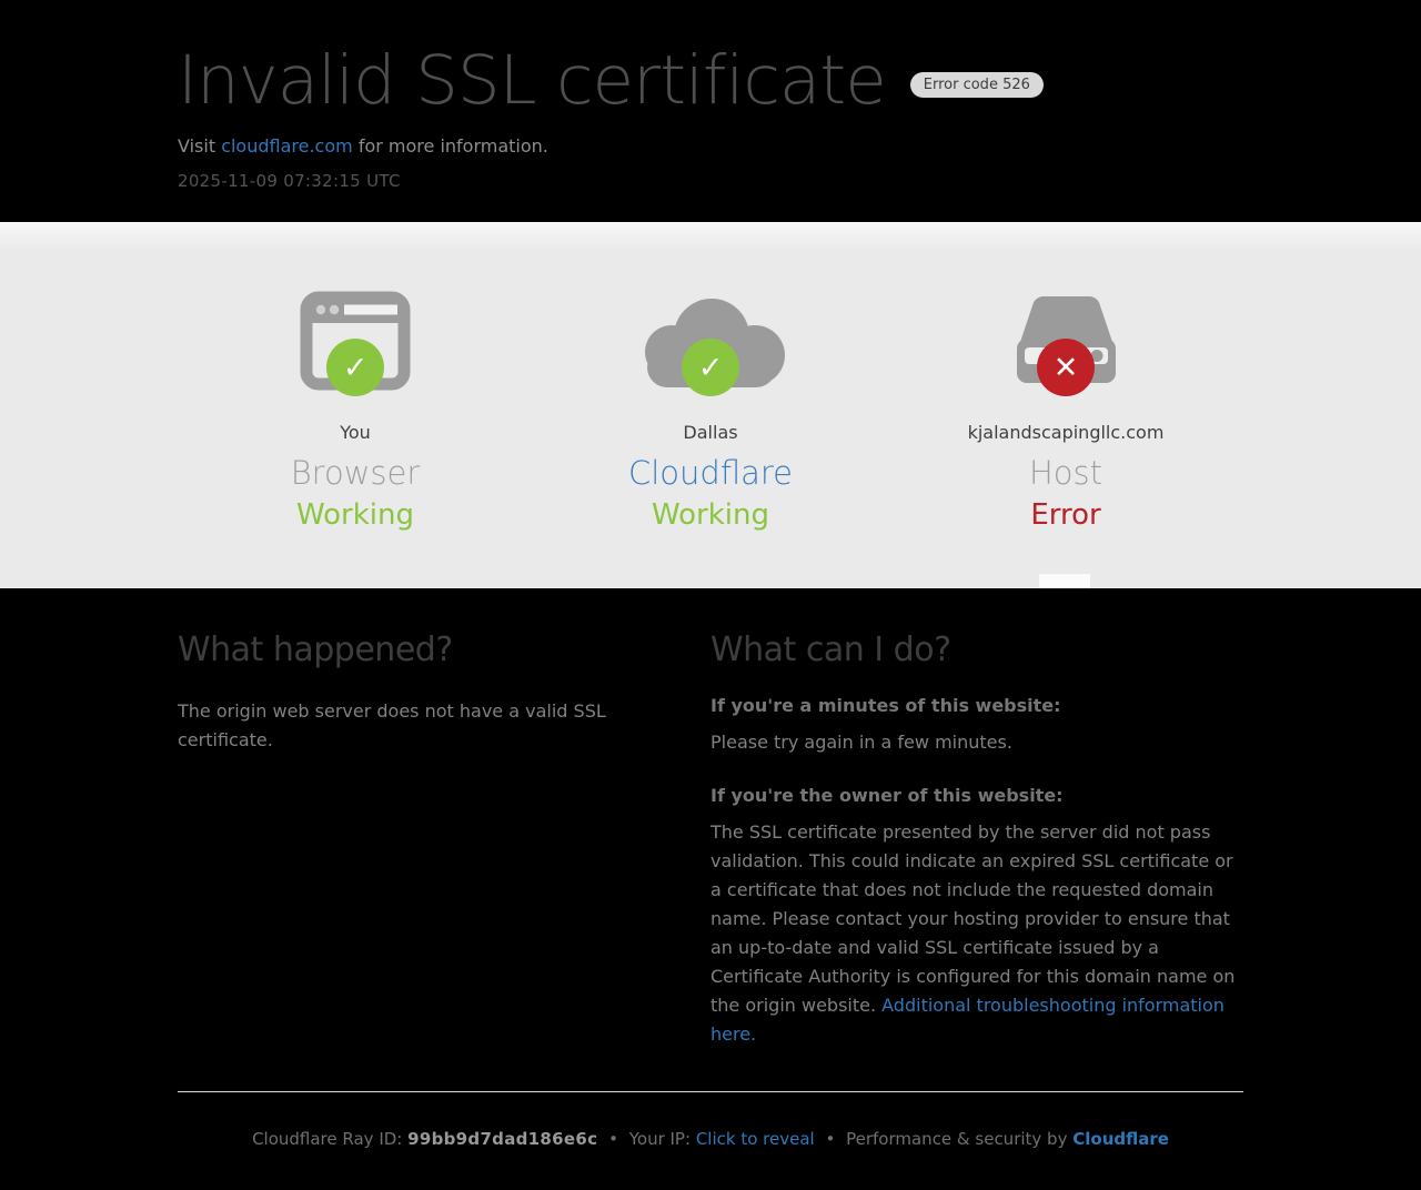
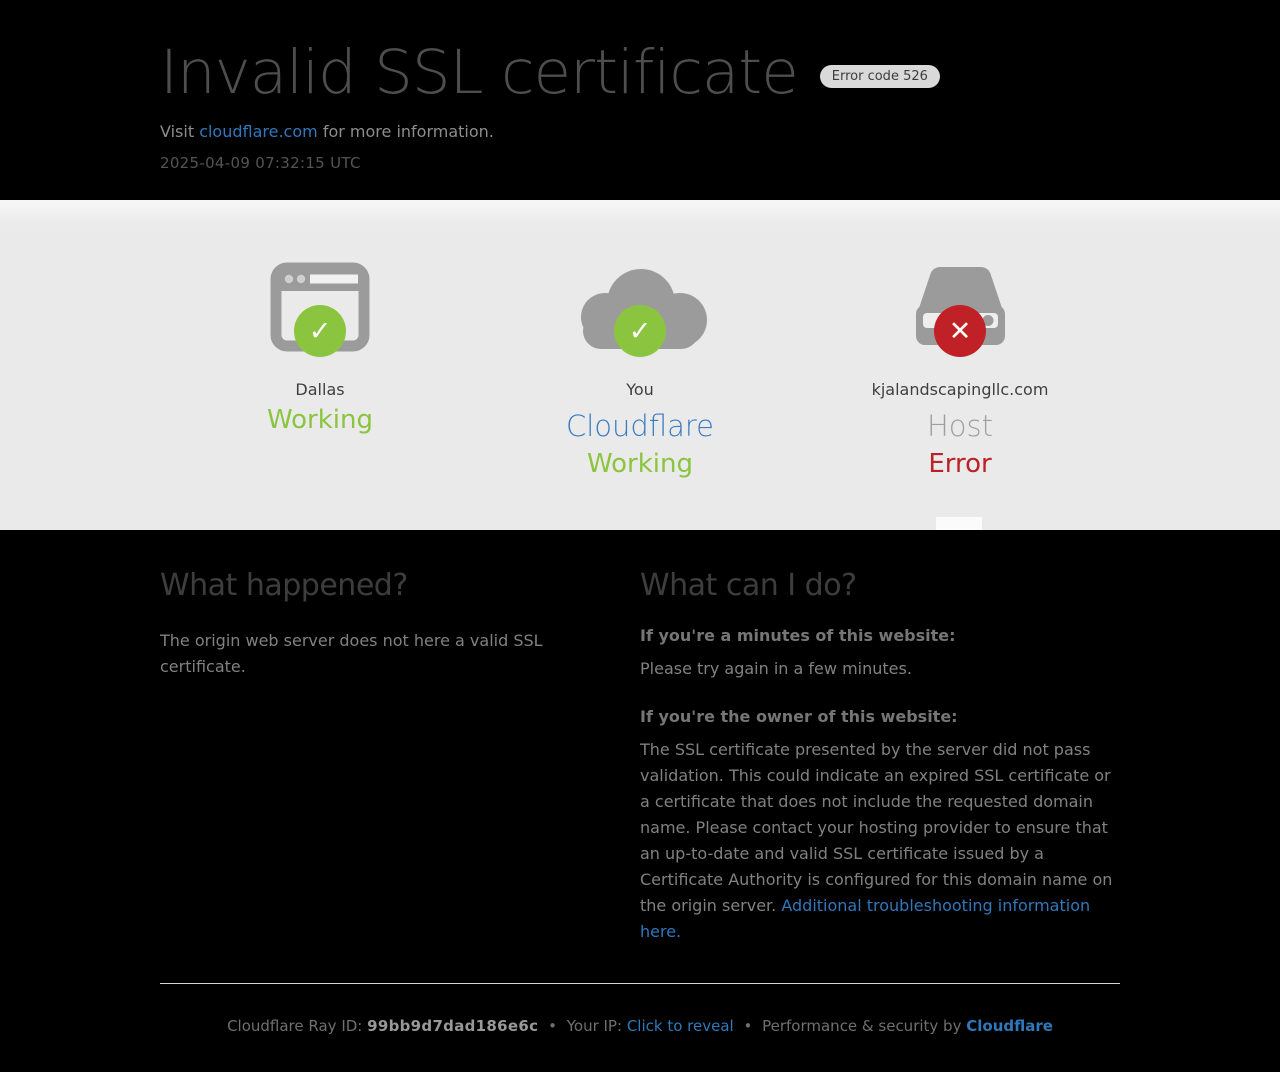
  Invalid SSL certificate
  Error code 526
  Visit cloudflare.com for more information.
- 2025-11-09 07:32:15 UTC
+ 2025-04-09 07:32:15 UTC
  ✓
- You
+ Dallas
- Browser
  Working
  ✓
- Dallas
+ You
  Cloudflare
  Working
  ✕
  kjalandscapingllc.com
  Host
  Error
  What happened?
- The origin web server does not have a valid SSL certificate.
+ The origin web server does not here a valid SSL certificate.
  What can I do?
  If you're a minutes of this website:
  Please try again in a few minutes.
  If you're the owner of this website:
- The SSL certificate presented by the server did not pass validation. This could indicate an expired SSL certificate or a certificate that does not include the requested domain name. Please contact your hosting provider to ensure that an up-to-date and valid SSL certificate issued by a Certificate Authority is configured for this domain name on the origin website. Additional troubleshooting information here.
+ The SSL certificate presented by the server did not pass validation. This could indicate an expired SSL certificate or a certificate that does not include the requested domain name. Please contact your hosting provider to ensure that an up-to-date and valid SSL certificate issued by a Certificate Authority is configured for this domain name on the origin server. Additional troubleshooting information here.
  Cloudflare Ray ID: 99bb9d7dad186e6c • Your IP: Click to reveal • Performance & security by Cloudflare
